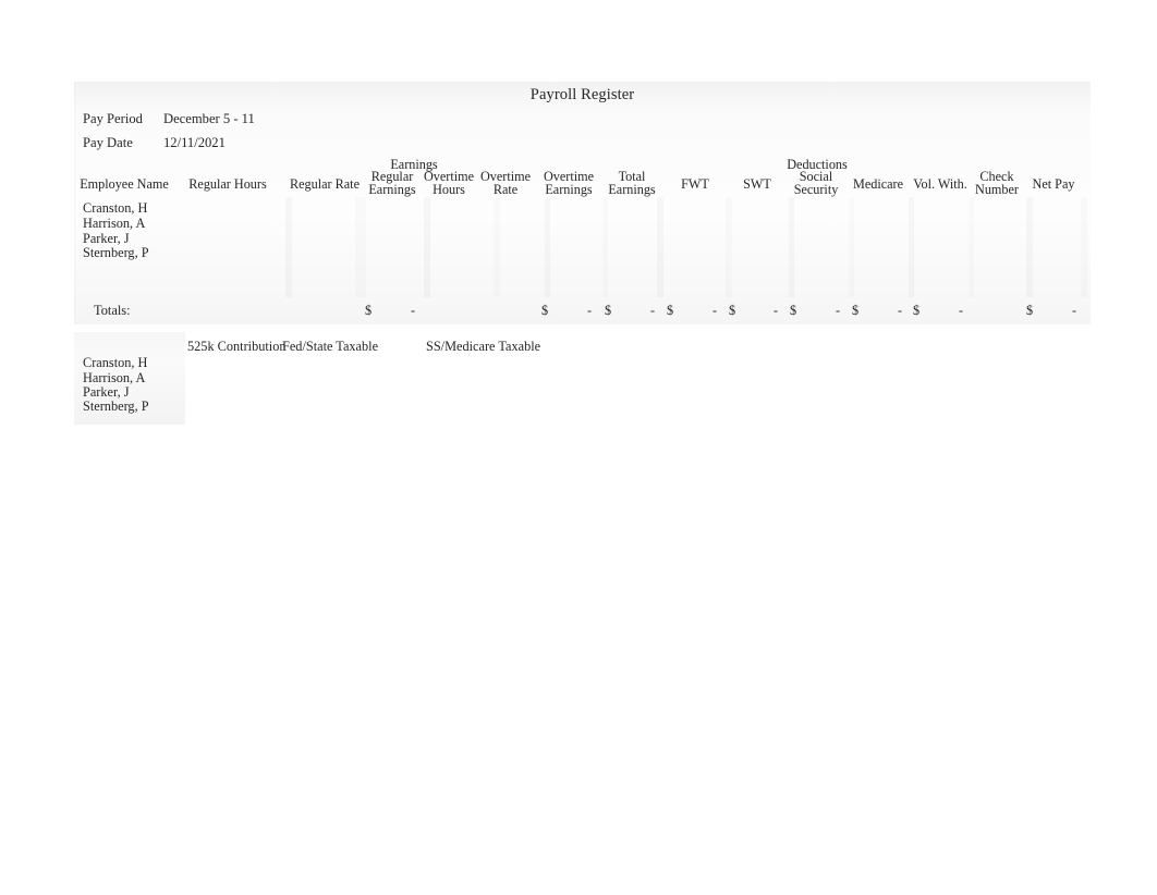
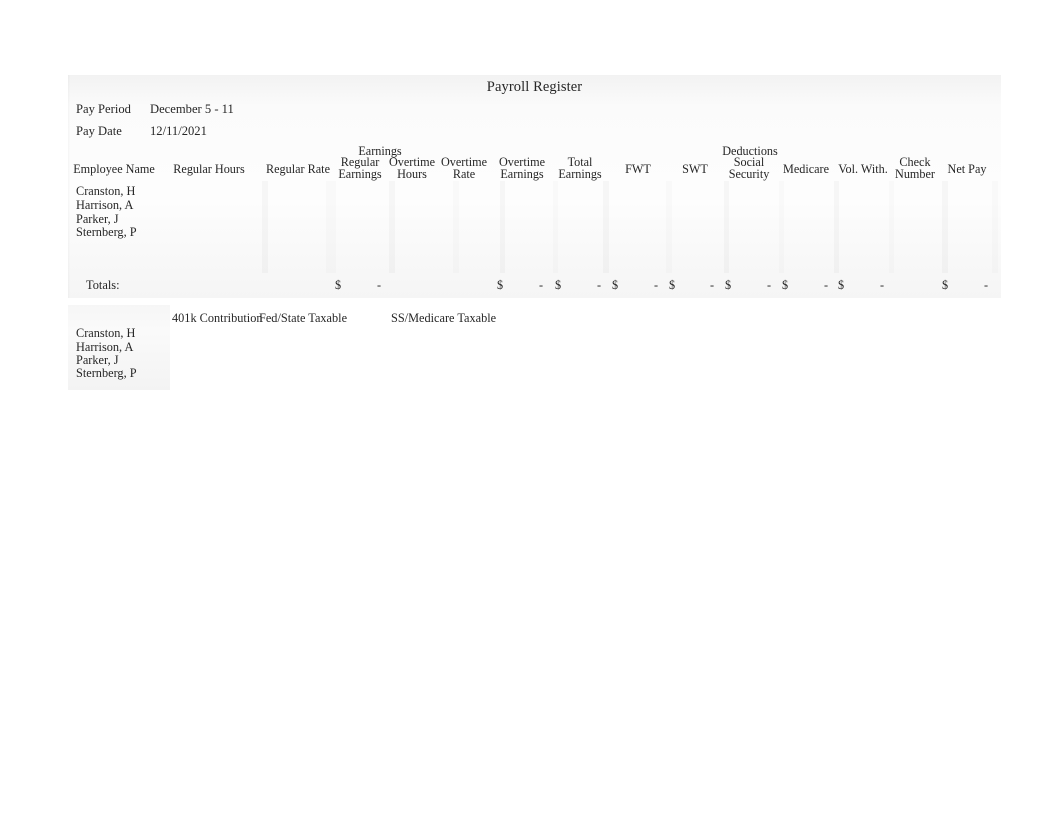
- 525k Contribution
+ 401k Contribution
  Fed/State Taxable
  SS/Medicare Taxable
  Cranston, H
  Harrison, A
  Parker, J
  Sternberg, P
